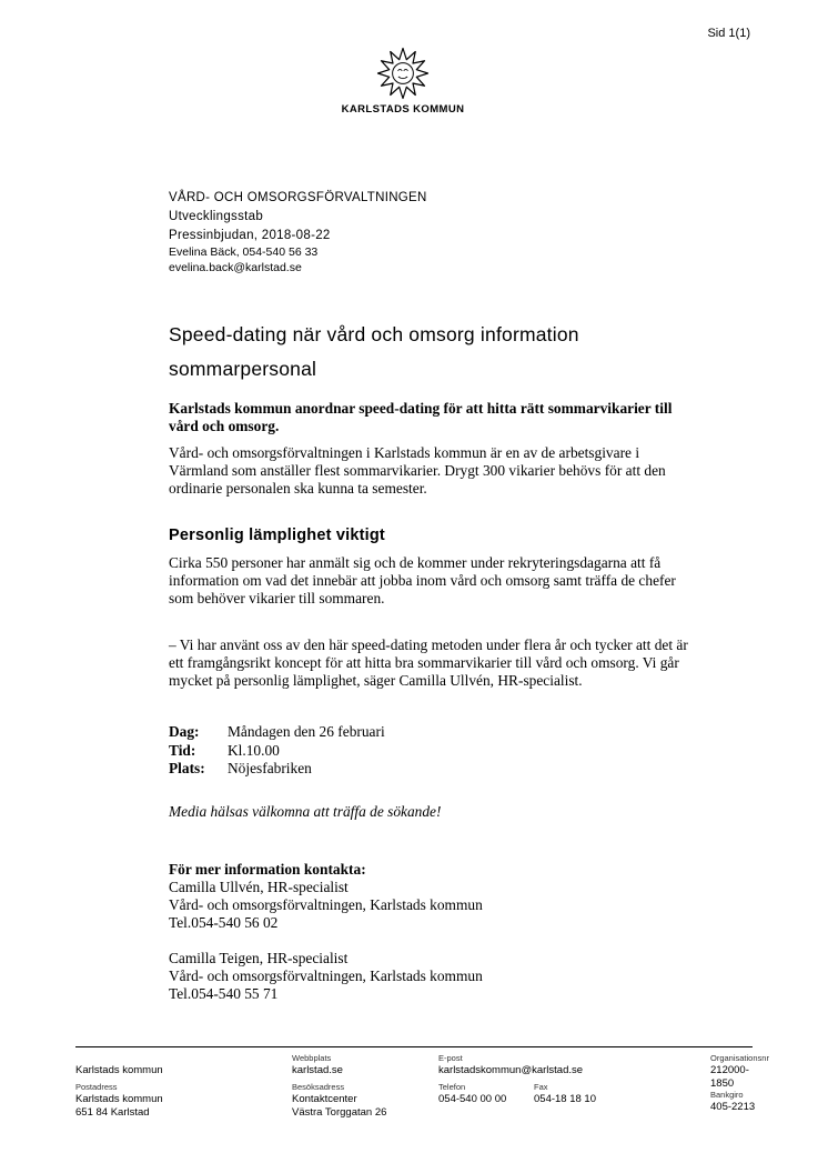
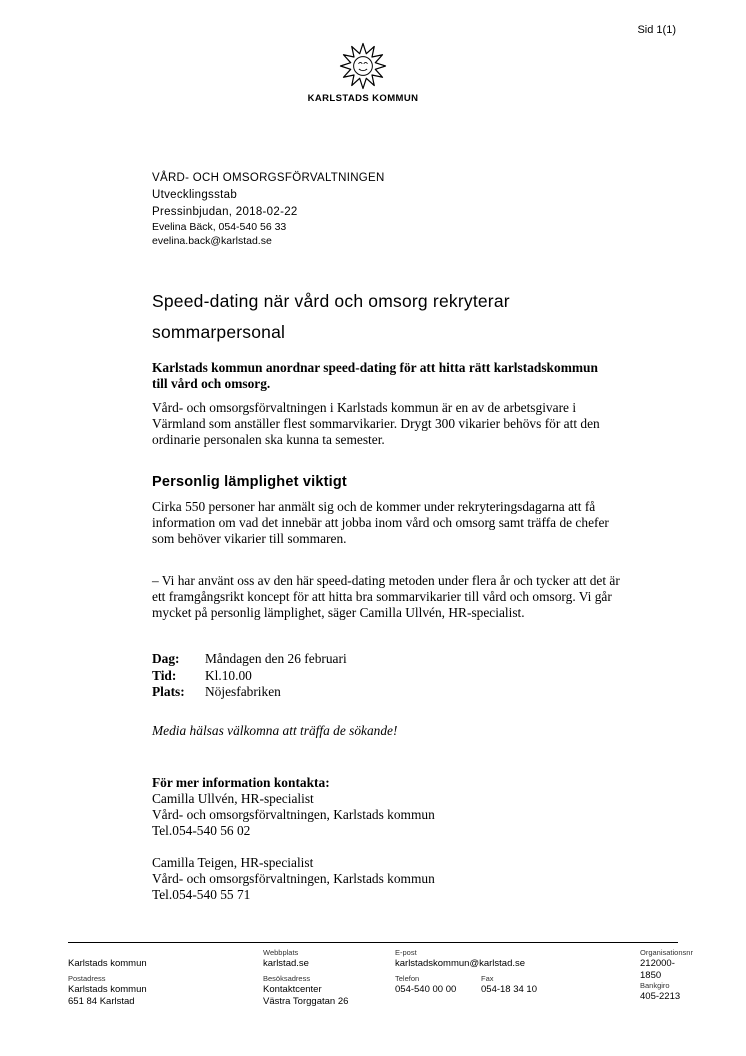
  Sid 1(1)
  KARLSTADS KOMMUN
  VÅRD- OCH OMSORGSFÖRVALTNINGEN
  Utvecklingsstab
- Pressinbjudan, 2018-08-22
+ Pressinbjudan, 2018-02-22
  Evelina Bäck, 054-540 56 33
  evelina.back@karlstad.se
- Speed-dating när vård och omsorg information sommarpersonal
+ Speed-dating när vård och omsorg rekryterar sommarpersonal
- Karlstads kommun anordnar speed-dating för att hitta rätt sommarvikarier till vård och omsorg.
+ Karlstads kommun anordnar speed-dating för att hitta rätt karlstadskommun till vård och omsorg.
  Vård- och omsorgsförvaltningen i Karlstads kommun är en av de arbetsgivare i Värmland som anställer flest sommarvikarier. Drygt 300 vikarier behövs för att den ordinarie personalen ska kunna ta semester.
  Personlig lämplighet viktigt
  Cirka 550 personer har anmält sig och de kommer under rekryteringsdagarna att få information om vad det innebär att jobba inom vård och omsorg samt träffa de chefer som behöver vikarier till sommaren.
  – Vi har använt oss av den här speed-dating metoden under flera år och tycker att det är ett framgångsrikt koncept för att hitta bra sommarvikarier till vård och omsorg. Vi går mycket på personlig lämplighet, säger Camilla Ullvén, HR-specialist.
  Dag:
  Måndagen den 26 februari
  Tid:
  Kl.10.00
  Plats:
  Nöjesfabriken
  Media hälsas välkomna att träffa de sökande!
  För mer information kontakta:
  Camilla Ullvén, HR-specialist
  Vård- och omsorgsförvaltningen, Karlstads kommun
  Tel.054-540 56 02
  Camilla Teigen, HR-specialist
  Vård- och omsorgsförvaltningen, Karlstads kommun
  Tel.054-540 55 71
  Karlstads kommun
  Postadress
  Karlstads kommun
  651 84 Karlstad
  Webbplats
  karlstad.se
  Besöksadress
  Kontaktcenter
  Västra Torggatan 26
  E-post
  karlstadskommun@karlstad.se
  Telefon
  054-540 00 00
  Fax
- 054-18 18 10
+ 054-18 34 10
  Organisationsnr
  212000-1850
  Bankgiro
  405-2213
